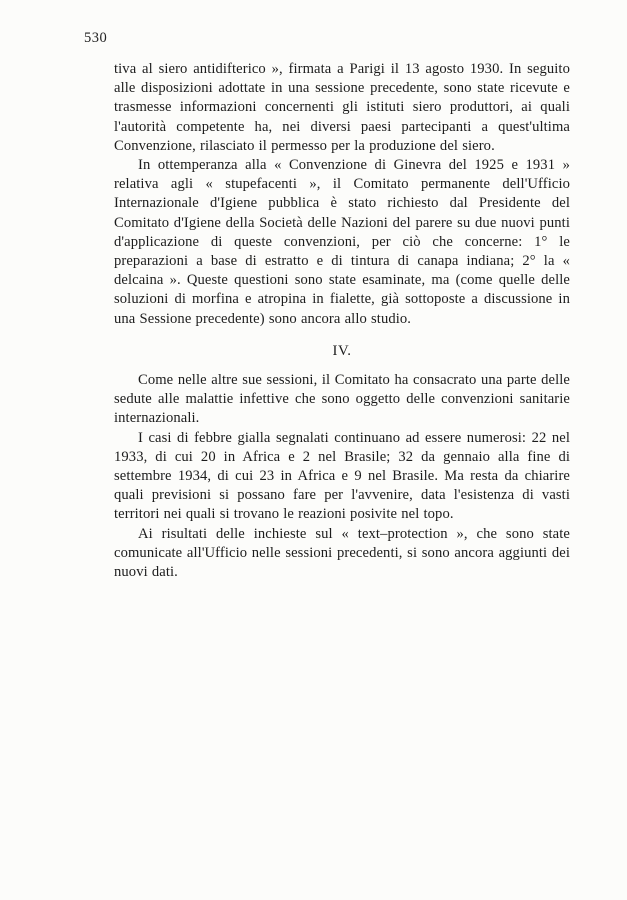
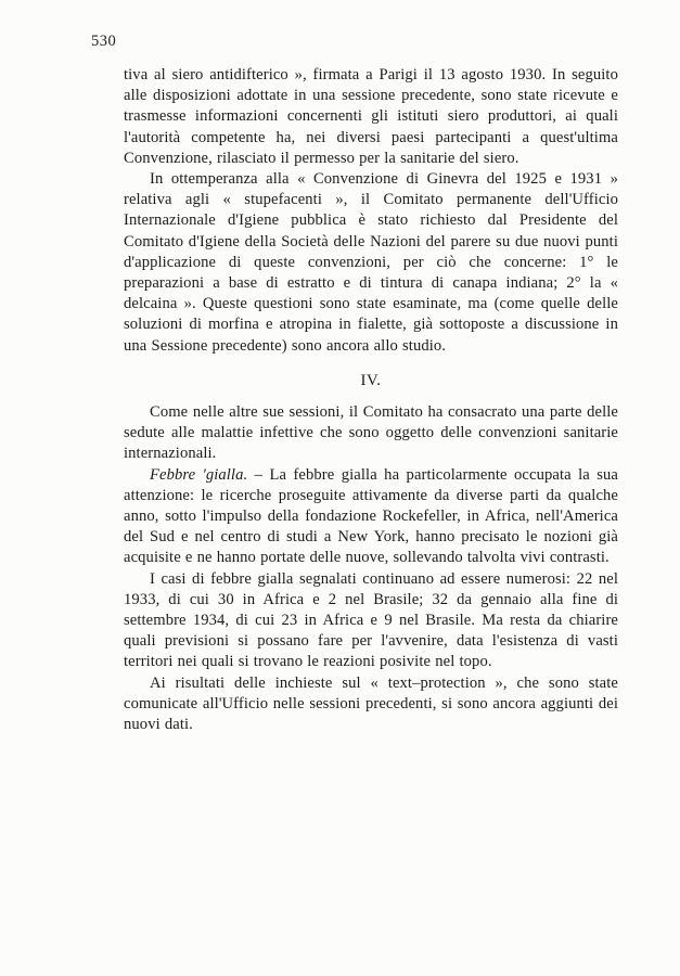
  530
- tiva al siero antidifterico », firmata a Parigi il 13 agosto 1930. In seguito alle disposizioni adottate in una sessione precedente, sono state ricevute e trasmesse informazioni concernenti gli istituti siero produttori, ai quali l'autorità competente ha, nei diversi paesi partecipanti a quest'ultima Convenzione, rilasciato il permesso per la produzione del siero.
+ tiva al siero antidifterico », firmata a Parigi il 13 agosto 1930. In seguito alle disposizioni adottate in una sessione precedente, sono state ricevute e trasmesse informazioni concernenti gli istituti siero produttori, ai quali l'autorità competente ha, nei diversi paesi partecipanti a quest'ultima Convenzione, rilasciato il permesso per la sanitarie del siero.
  In ottemperanza alla « Convenzione di Ginevra del 1925 e 1931 » relativa agli « stupefacenti », il Comitato permanente dell'Ufficio Internazionale d'Igiene pubblica è stato richiesto dal Presidente del Comitato d'Igiene della Società delle Nazioni del parere su due nuovi punti d'applicazione di queste convenzioni, per ciò che concerne: 1° le preparazioni a base di estratto e di tintura di canapa indiana; 2° la « delcaina ». Queste questioni sono state esaminate, ma (come quelle delle soluzioni di morfina e atropina in fialette, già sottoposte a discussione in una Sessione precedente) sono ancora allo studio.
  IV.
  Come nelle altre sue sessioni, il Comitato ha consacrato una parte delle sedute alle malattie infettive che sono oggetto delle convenzioni sanitarie internazionali.
+ Febbre 'gialla. – La febbre gialla ha particolarmente occupata la sua attenzione: le ricerche proseguite attivamente da diverse parti da qualche anno, sotto l'impulso della fondazione Rockefeller, in Africa, nell'America del Sud e nel centro di studi a New York, hanno precisato le nozioni già acquisite e ne hanno portate delle nuove, sollevando talvolta vivi contrasti.
- I casi di febbre gialla segnalati continuano ad essere numerosi: 22 nel 1933, di cui 20 in Africa e 2 nel Brasile; 32 da gennaio alla fine di settembre 1934, di cui 23 in Africa e 9 nel Brasile. Ma resta da chiarire quali previsioni si possano fare per l'avvenire, data l'esistenza di vasti territori nei quali si trovano le reazioni posivite nel topo.
+ I casi di febbre gialla segnalati continuano ad essere numerosi: 22 nel 1933, di cui 30 in Africa e 2 nel Brasile; 32 da gennaio alla fine di settembre 1934, di cui 23 in Africa e 9 nel Brasile. Ma resta da chiarire quali previsioni si possano fare per l'avvenire, data l'esistenza di vasti territori nei quali si trovano le reazioni posivite nel topo.
  Ai risultati delle inchieste sul « text–protection », che sono state comunicate all'Ufficio nelle sessioni precedenti, si sono ancora aggiunti dei nuovi dati.
